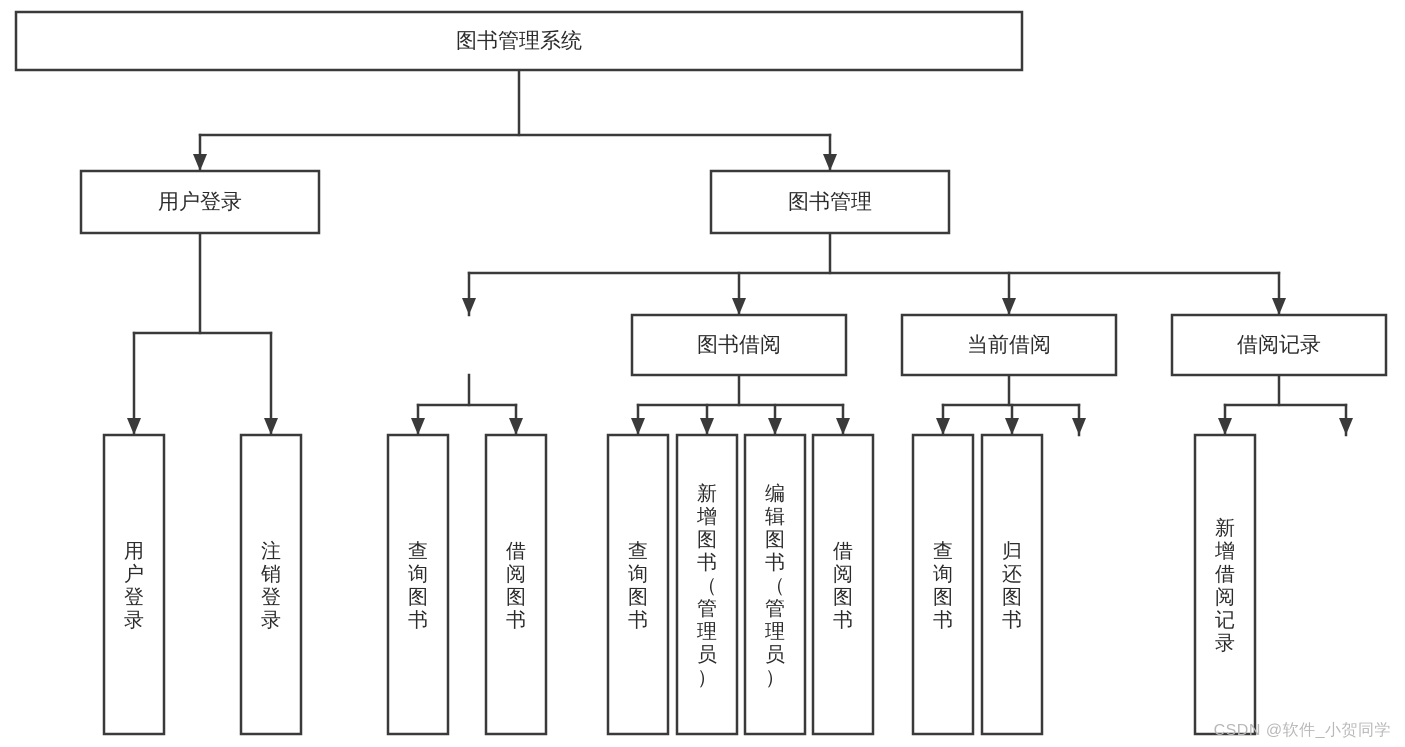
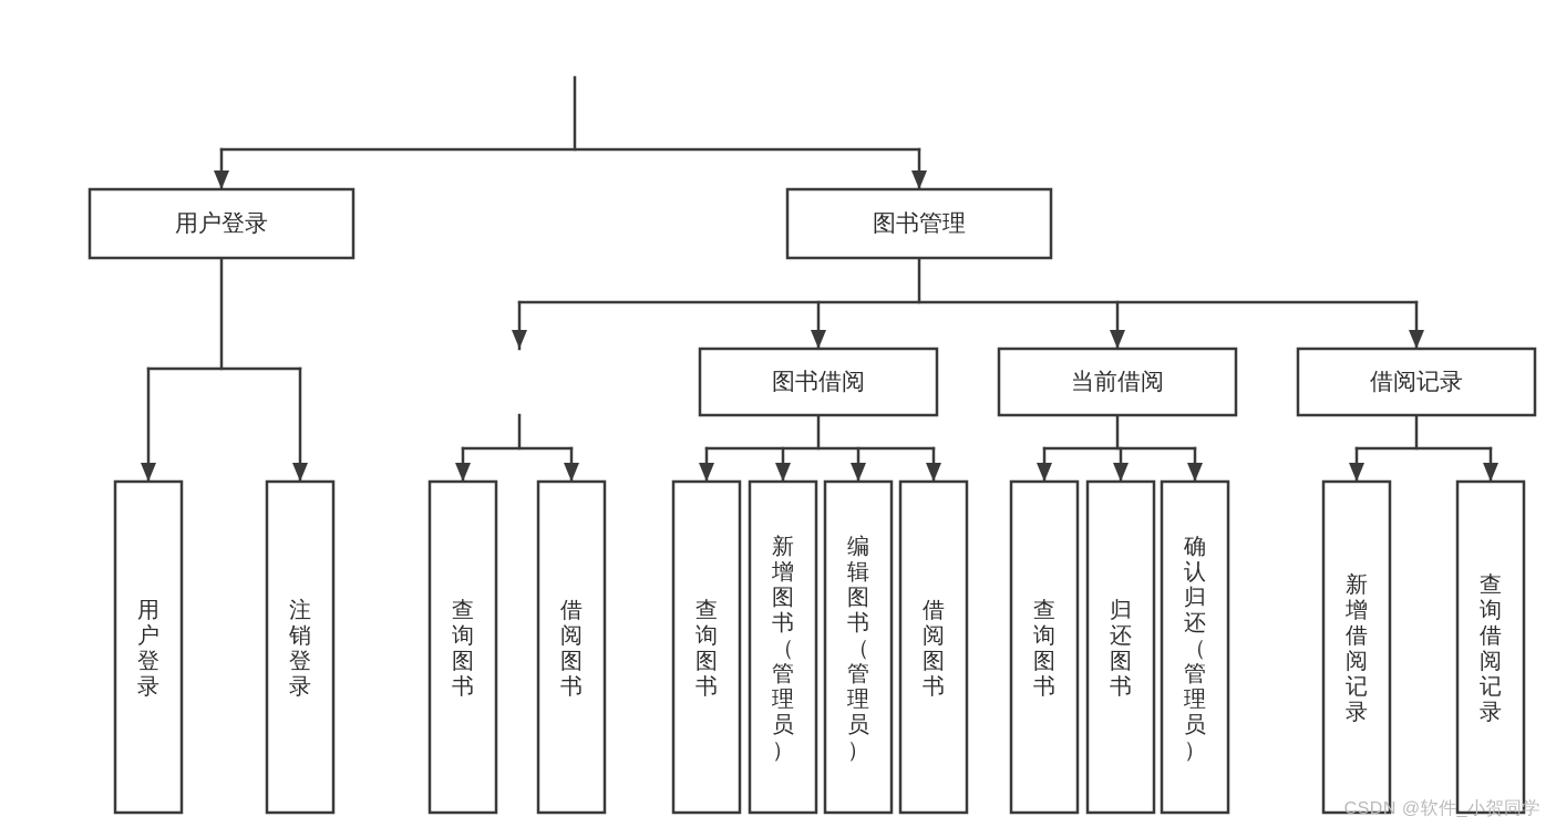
- 图书管理系统
  用户登录
  图书管理
  图书借阅
  当前借阅
  借阅记录
  用户登录
  注销登录
  查询图书
  借阅图书
  查询图书
  新增图书（管理员）
  编辑图书（管理员）
  借阅图书
  查询图书
  归还图书
+ 确认归还（管理员）
  新增借阅记录
+ 查询借阅记录
  CSDN @软件_小贺同学
